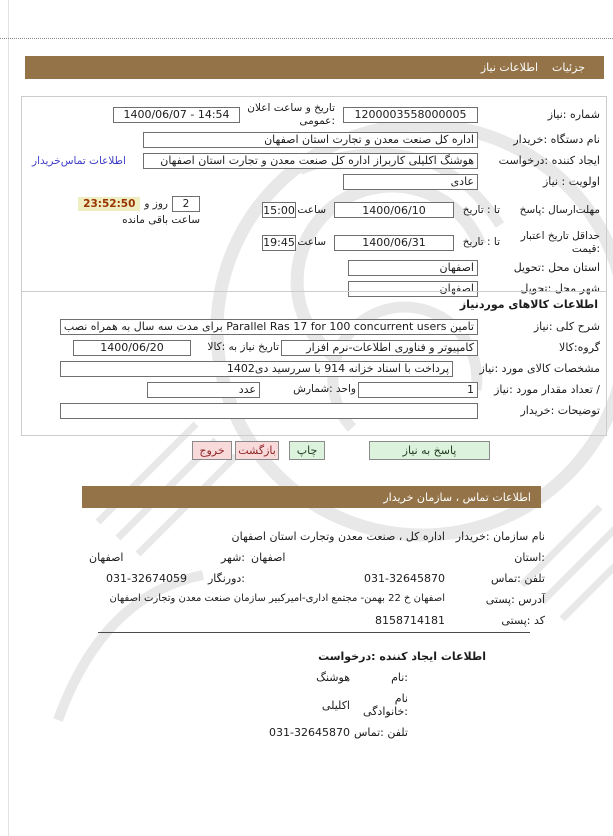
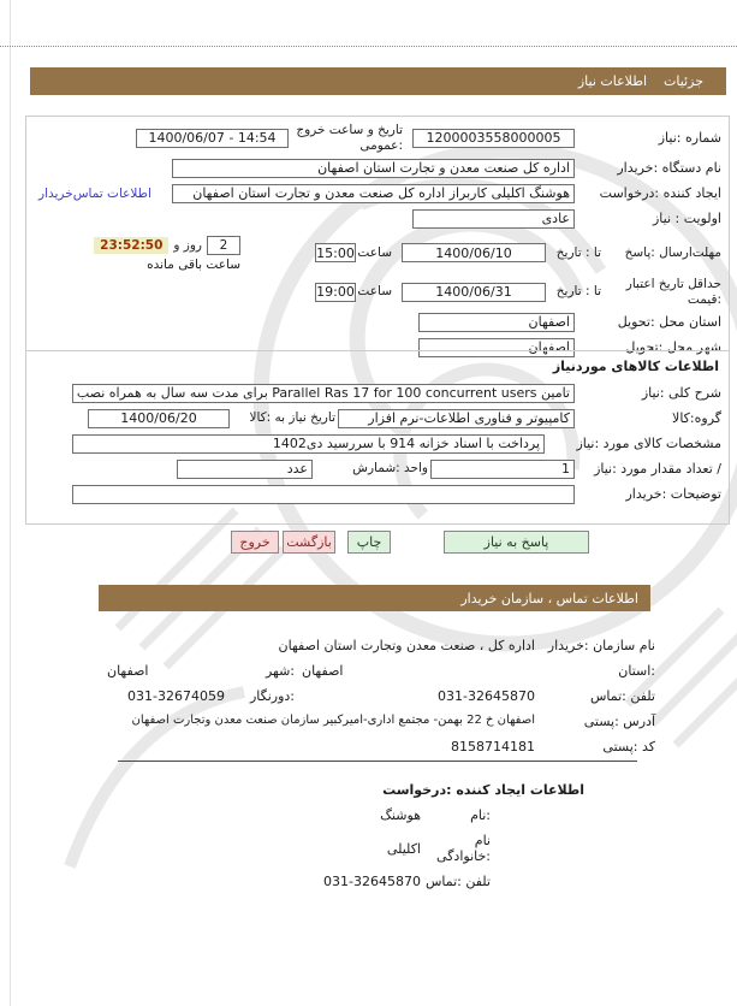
  جزئیات
  اطلاعات نیاز
  شماره :نیاز
  1200003558000005
- تاریخ و ساعت اعلان :عمومی
+ تاریخ و ساعت خروج :عمومی
  1400/06/07 - 14:54
  نام دستگاه :خریدار
  اداره کل صنعت معدن و تجارت استان اصفهان
  ایجاد کننده :درخواست
  هوشنگ اکلیلی کاربراز اداره کل صنعت معدن و تجارت استان اصفهان
  اطلاعات تماس‌خریدار
  اولویت : نیاز
  عادی
  مهلت‌ارسال :پاسخ
  تا : تاریخ
  1400/06/10
  ساعت
  15:00
  2
  روز و
  23:52:50
  ساعت باقی مانده
  حداقل تاریخ اعتبار :قیمت
  تا : تاریخ
  1400/06/31
  ساعت
- 19:45
+ 19:00
  استان محل :تحویل
  اصفهان
  شهر محل :تحویل
  اصفهان
  اطلاعات کالاهای موردنیاز
  شرح کلی :نیاز
  تامین Parallel Ras 17 for 100 concurrent users برای مدت سه سال به همراه نصب
  گروه:کالا
  کامپیوتر و فناوری اطلاعات-نرم افزار
  تاریخ نیاز به :کالا
  1400/06/20
  مشخصات کالای مورد :نیاز
  پرداخت با اسناد خزانه 914 با سررسید دی1402
  / تعداد مقدار مورد :نیاز
  1
  واحد :شمارش
  عدد
  توضیحات :خریدار
  پاسخ به نیاز
  چاپ
  بازگشت
  خروج
  اطلاعات تماس ، سازمان خریدار
  نام سازمان :خریدار
  اداره کل ، صنعت معدن وتجارت استان اصفهان
  :استان
  اصفهان
  :شهر
  اصفهان
  تلفن :تماس
  031-32645870
  :دورنگار
  031-32674059
  آدرس :پستی
  اصفهان خ 22 بهمن- مجتمع اداری-امیرکبیر سازمان صنعت معدن وتجارت اصفهان
  کد :پستی
  8158714181
  اطلاعات ایجاد کننده :درخواست
  :نام
  هوشنگ
  نام :خانوادگی
  اکلیلی
  تلفن :تماس
  031-32645870
